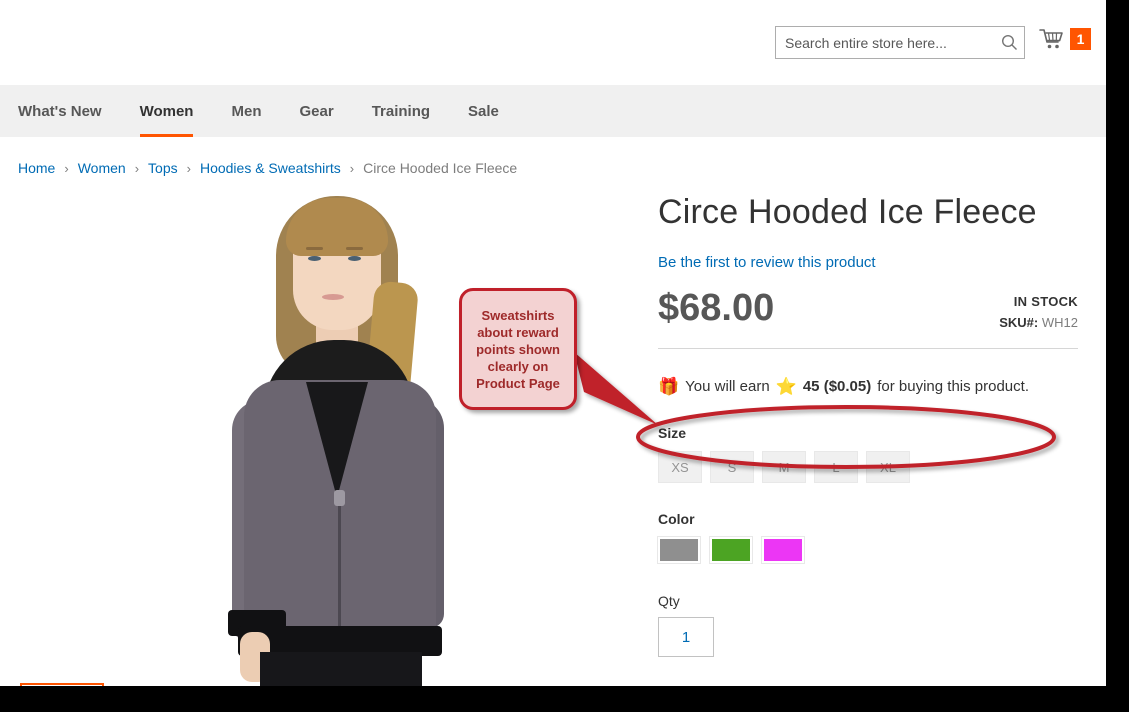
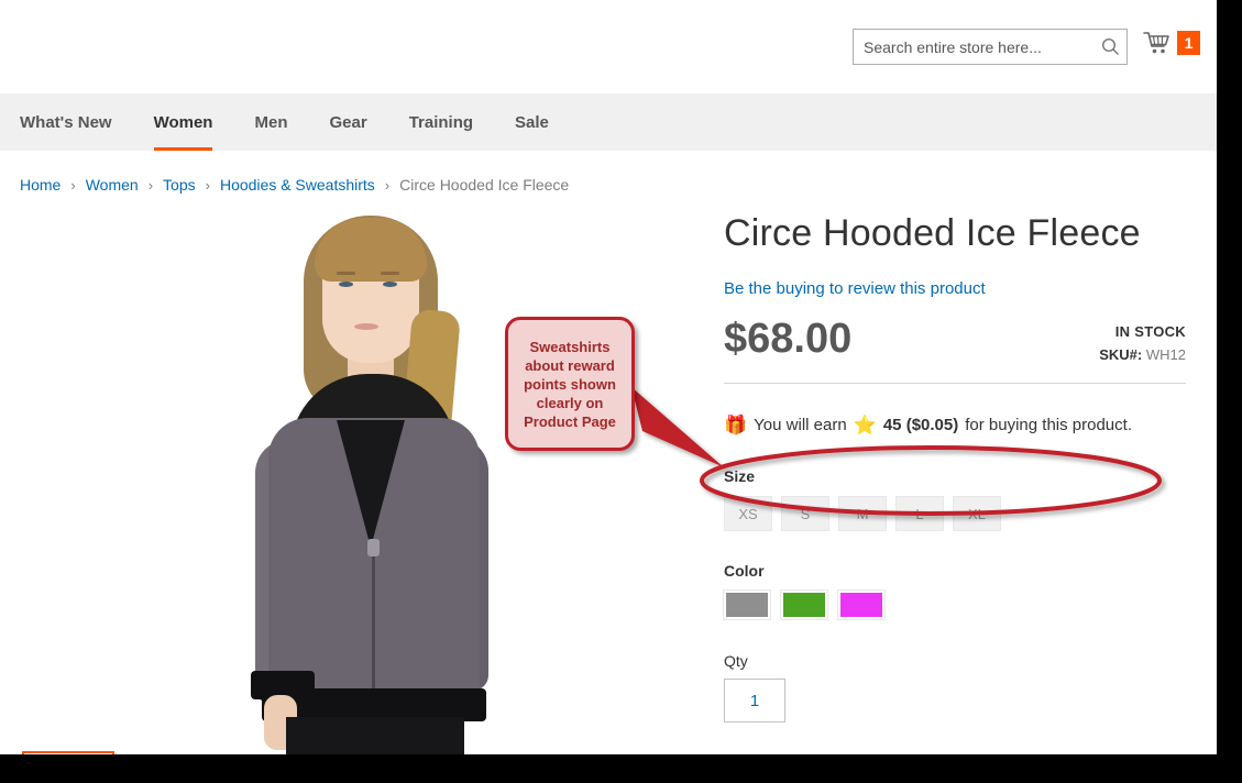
  Search entire store here...
  1
  What's New
  Women
  Men
  Gear
  Training
  Sale
  Home
  ›
  Women
  ›
  Tops
  ›
  Hoodies & Sweatshirts
  ›
  Circe Hooded Ice Fleece
  Circe Hooded Ice Fleece
- Be the first to review this product
+ Be the buying to review this product
  $68.00
  IN STOCK
  SKU#: WH12
  🎁
  You will earn
  ⭐
  45 ($0.05)
  for buying this product.
  Size
  XS
  S
  Color
  Qty
  1
  Sweatshirts about reward points shown clearly on Product Page
